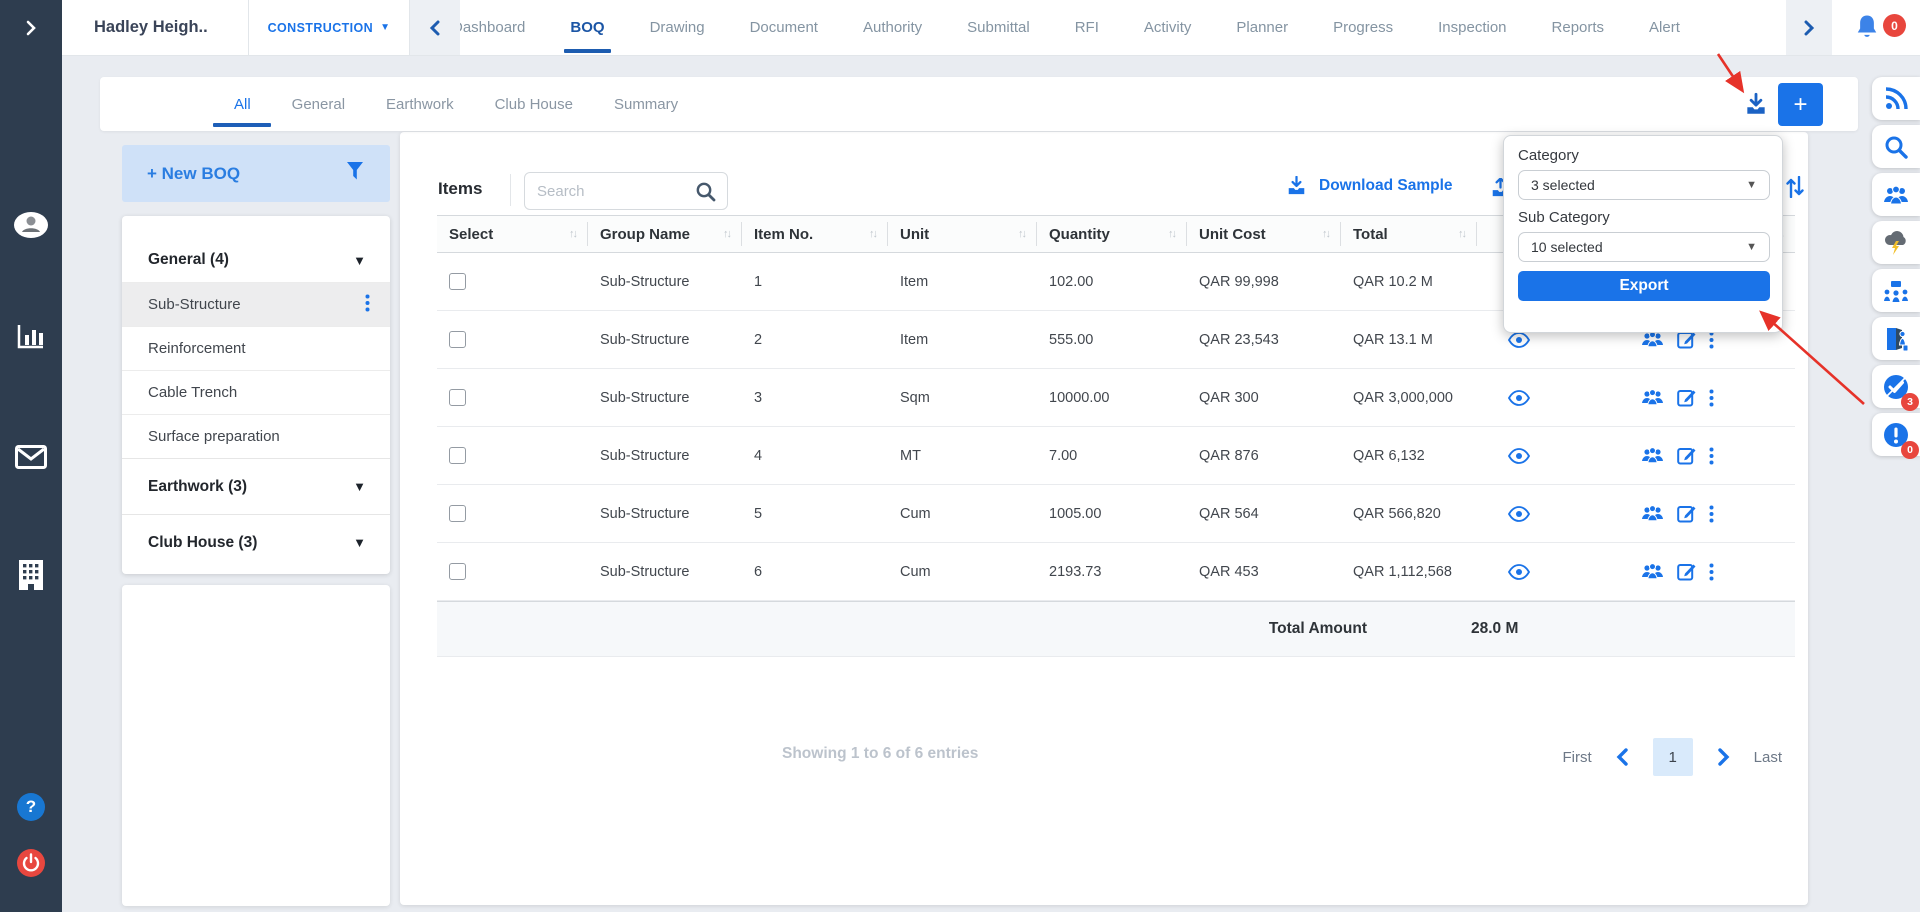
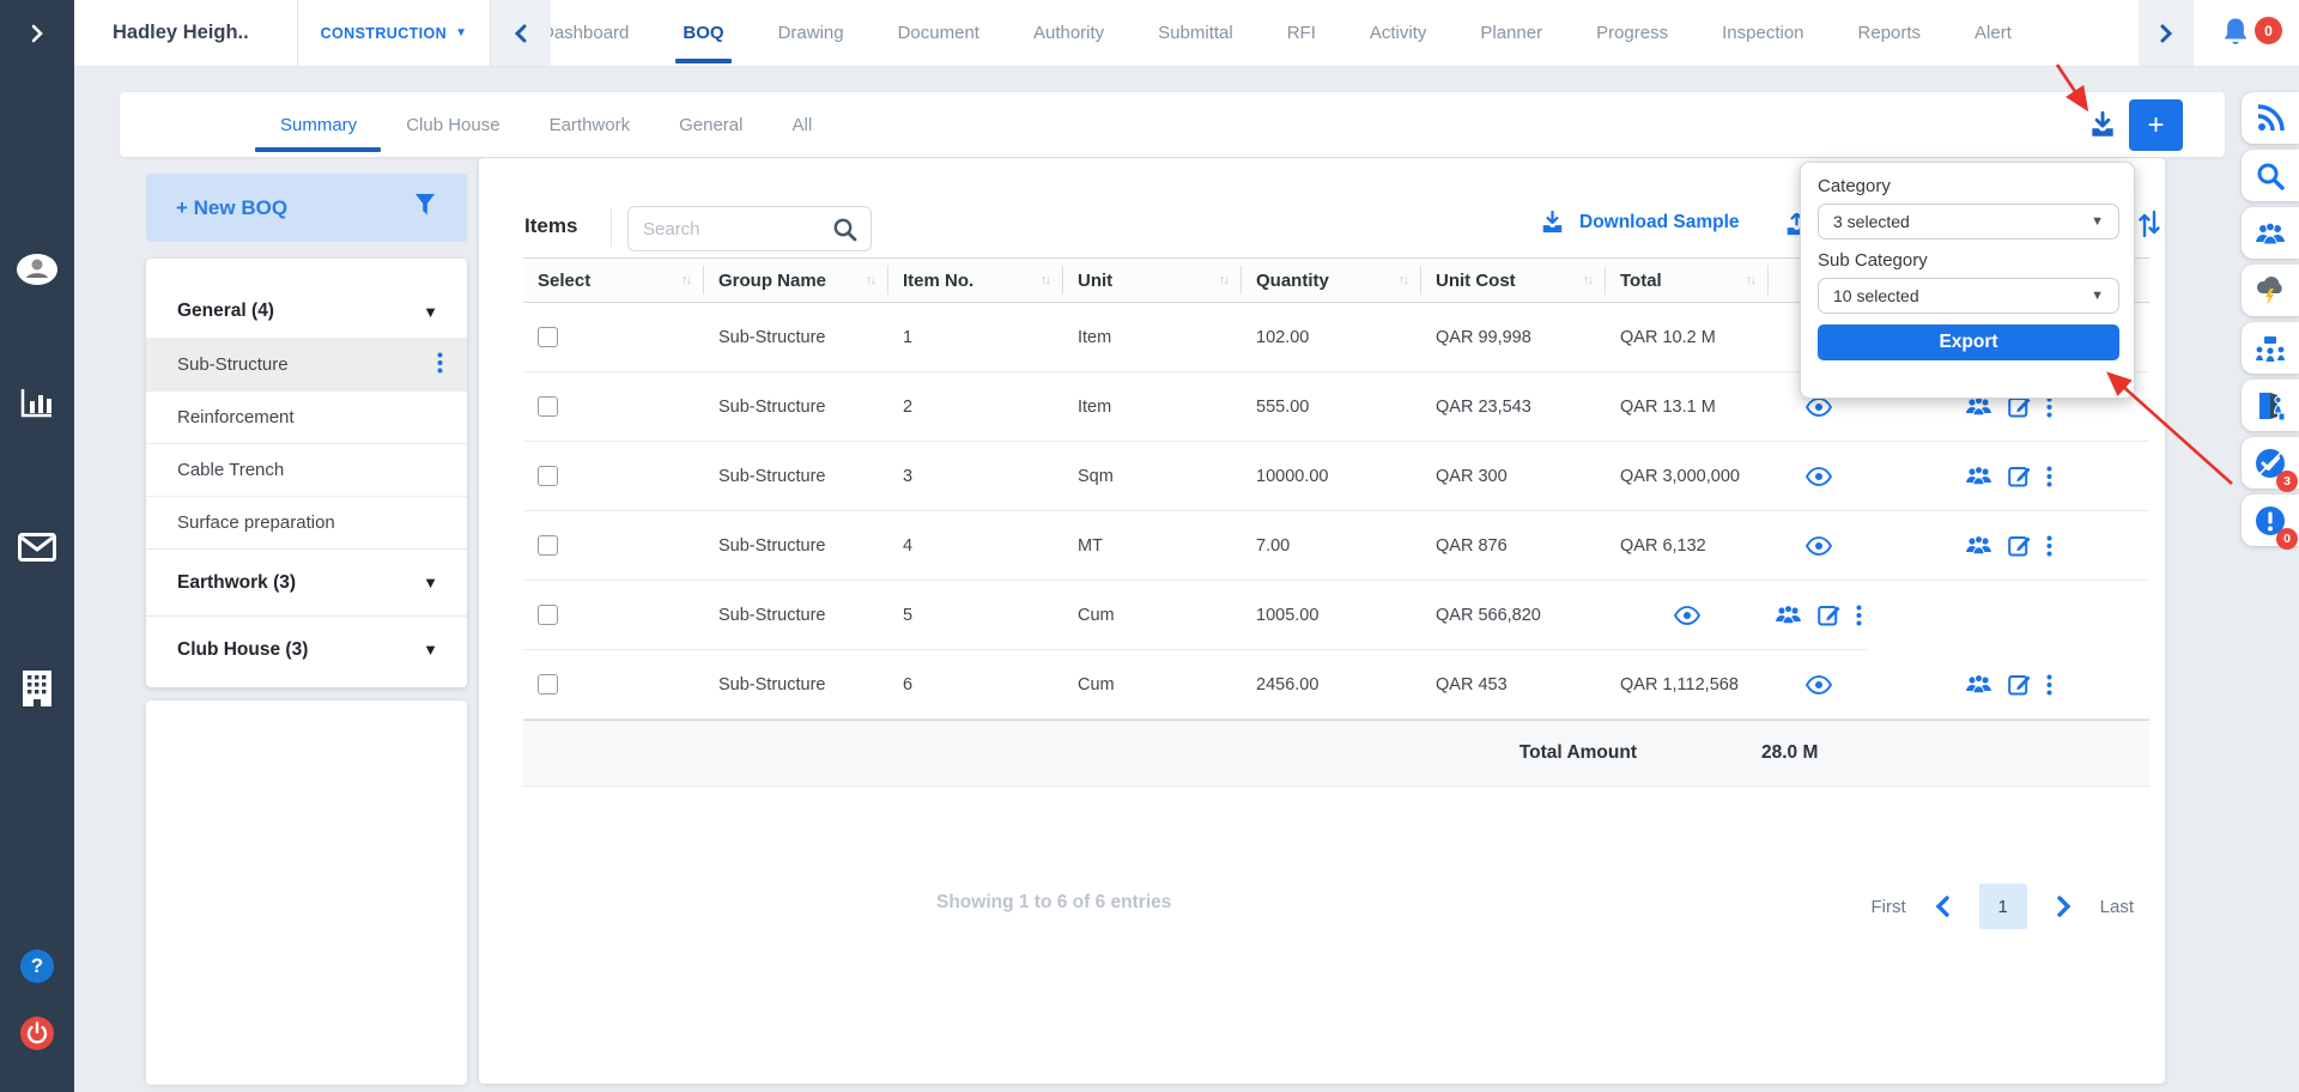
  ?
  Hadley Heigh..
  CONSTRUCTION
  ▼
  ashboard
  BOQ
  Drawing
  Document
  Authority
  Submittal
  RFI
  Activity
  Planner
  Progress
  Inspection
  Reports
  Alert
  0
- All
+ Summary
- General
+ Club House
  Earthwork
- Club House
+ General
- Summary
+ All
  +
  + New BOQ
  General (4)
  ▼
  Sub-Structure
  Reinforcement
  Cable Trench
  Surface preparation
  Earthwork (3)
  ▼
  Club House (3)
  ▼
  Items
  Search
  Download Sample
  Select
  ↑↓
  Group Name
  ↑↓
  Item No.
  ↑↓
  Unit
  ↑↓
  Quantity
  ↑↓
  Unit Cost
  ↑↓
  Total
  ↑↓
  Sub-Structure
  1
  Item
  102.00
  QAR 99,998
  QAR 10.2 M
  Sub-Structure
  2
  Item
  555.00
  QAR 23,543
  QAR 13.1 M
  Sub-Structure
  3
  Sqm
  10000.00
  QAR 300
  QAR 3,000,000
  Sub-Structure
  4
  MT
  7.00
  QAR 876
  QAR 6,132
  Sub-Structure
  5
  Cum
  1005.00
- QAR 564
  QAR 566,820
  Sub-Structure
  6
  Cum
- 2193.73
+ 2456.00
  QAR 453
  QAR 1,112,568
  Total Amount
  28.0 M
  Showing 1 to 6 of 6 entries
  First
  1
  Last
  Category
  3 selected
  ▼
  Sub Category
  10 selected
  ▼
  Export
  3
  0
